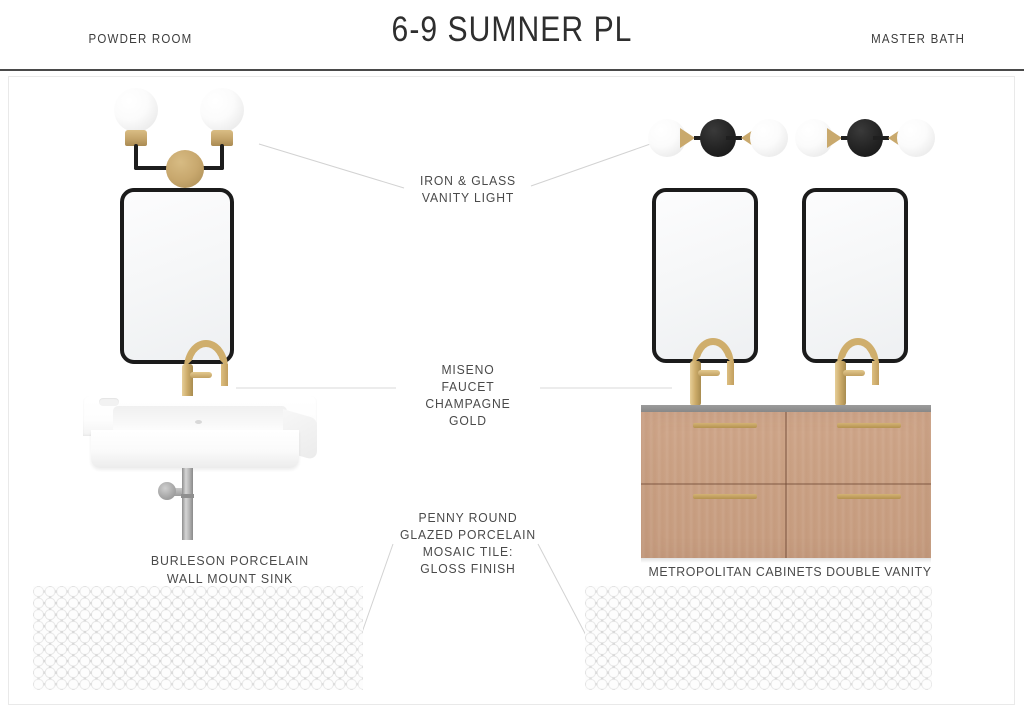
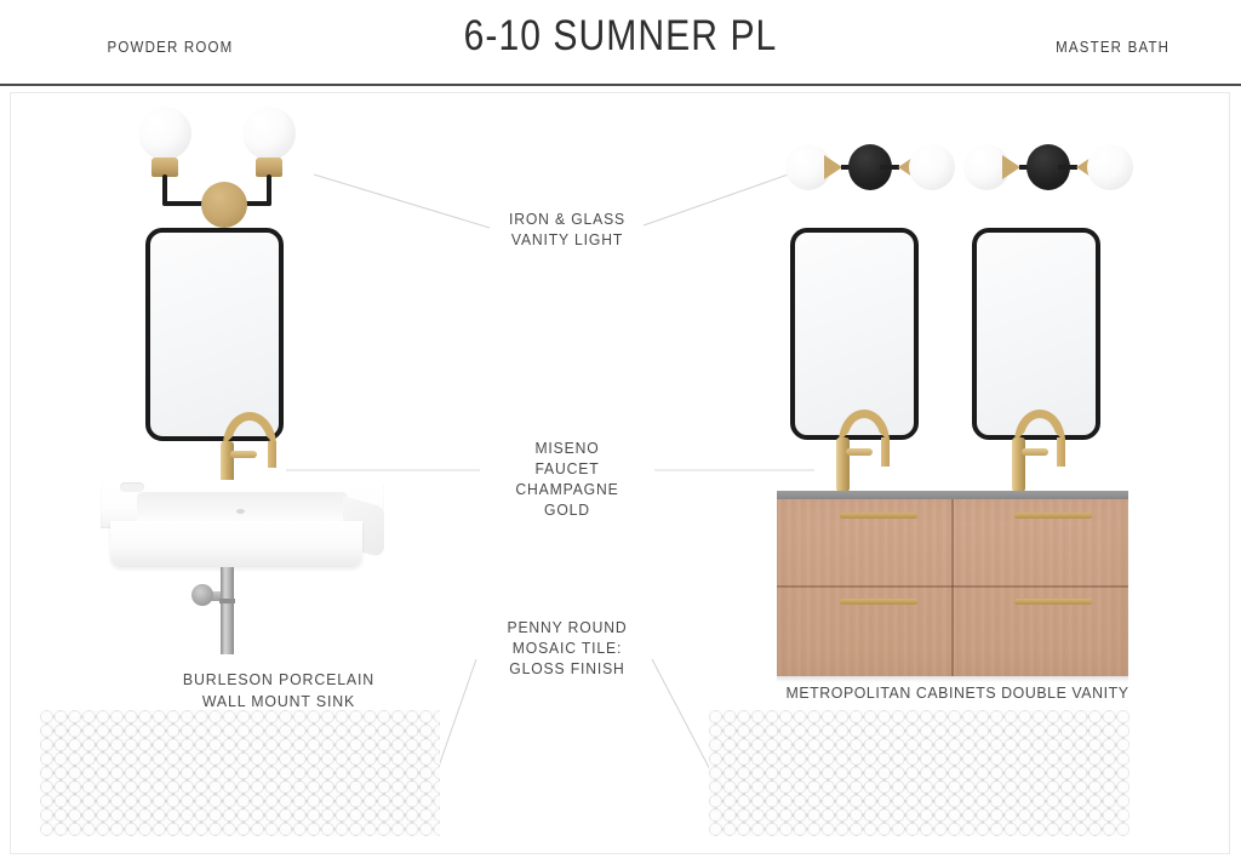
  POWDER ROOM
- 6-9 SUMNER PL
+ 6-10 SUMNER PL
  MASTER BATH
  IRON & GLASS
  VANITY LIGHT
  MISENO
  FAUCET
  CHAMPAGNE
  GOLD
  PENNY ROUND
- GLAZED PORCELAIN
  MOSAIC TILE:
  GLOSS FINISH
  BURLESON PORCELAIN
  WALL MOUNT SINK
  METROPOLITAN CABINETS DOUBLE VANITY
